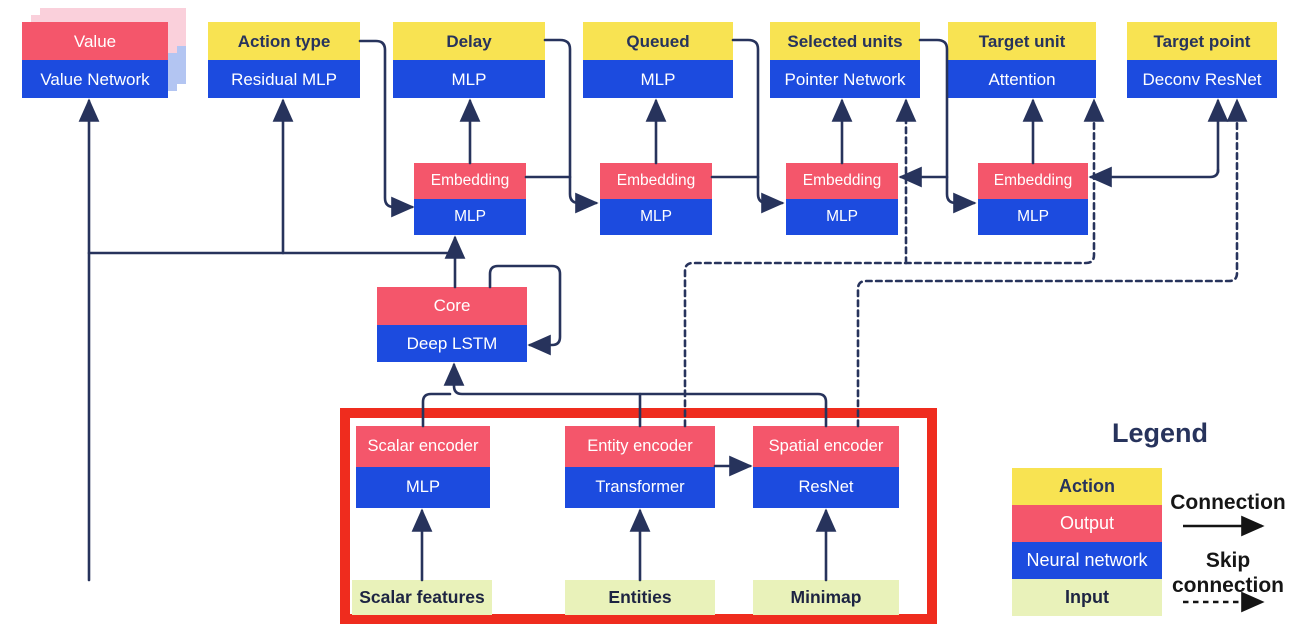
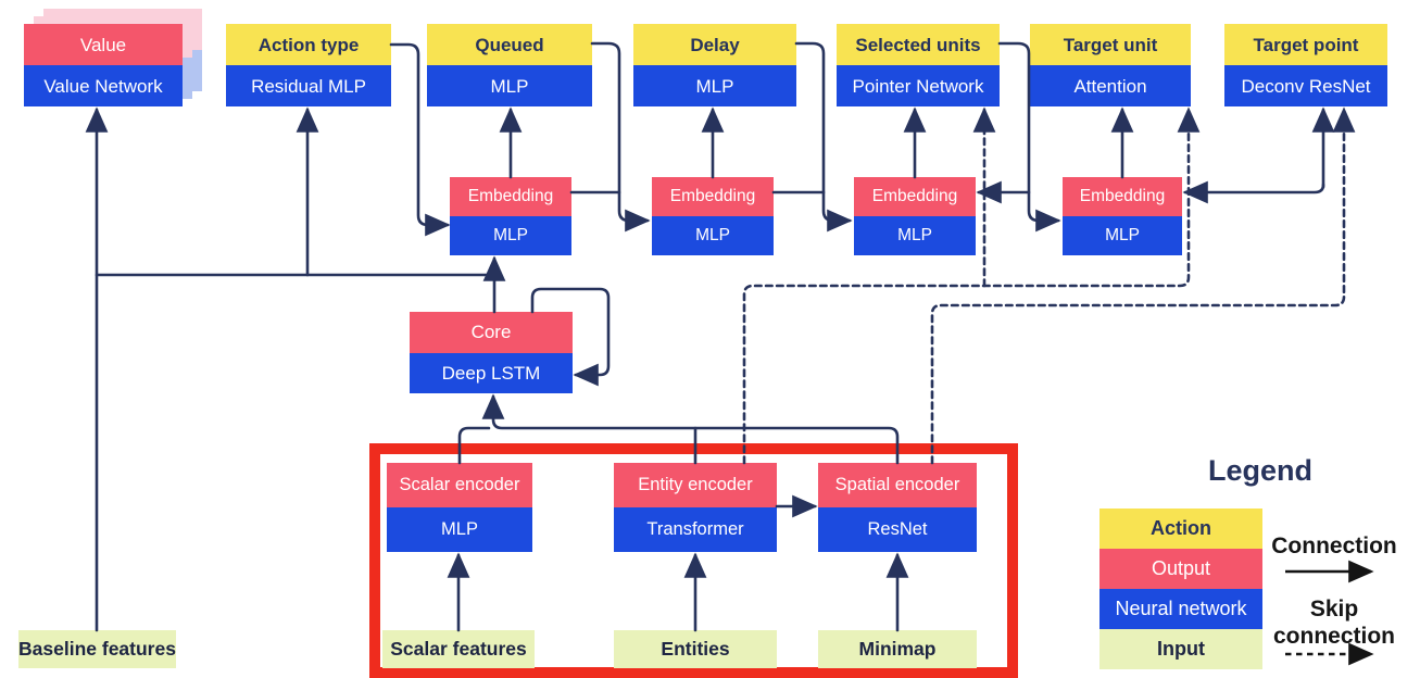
  Value
  Value Network
  Action type
  Residual MLP
- Delay
+ Queued
  MLP
- Queued
+ Delay
  MLP
  Selected units
  Pointer Network
  Target unit
  Attention
  Target point
  Deconv ResNet
  Embedding
  MLP
  Embedding
  MLP
  Embedding
  MLP
  Embedding
  MLP
  Core
  Deep LSTM
  Scalar encoder
  MLP
  Entity encoder
  Transformer
  Spatial encoder
  ResNet
+ Baseline features
  Scalar features
  Entities
  Minimap
  Legend
  Action
  Output
  Neural network
  Input
  Connection
  Skip
  connection
